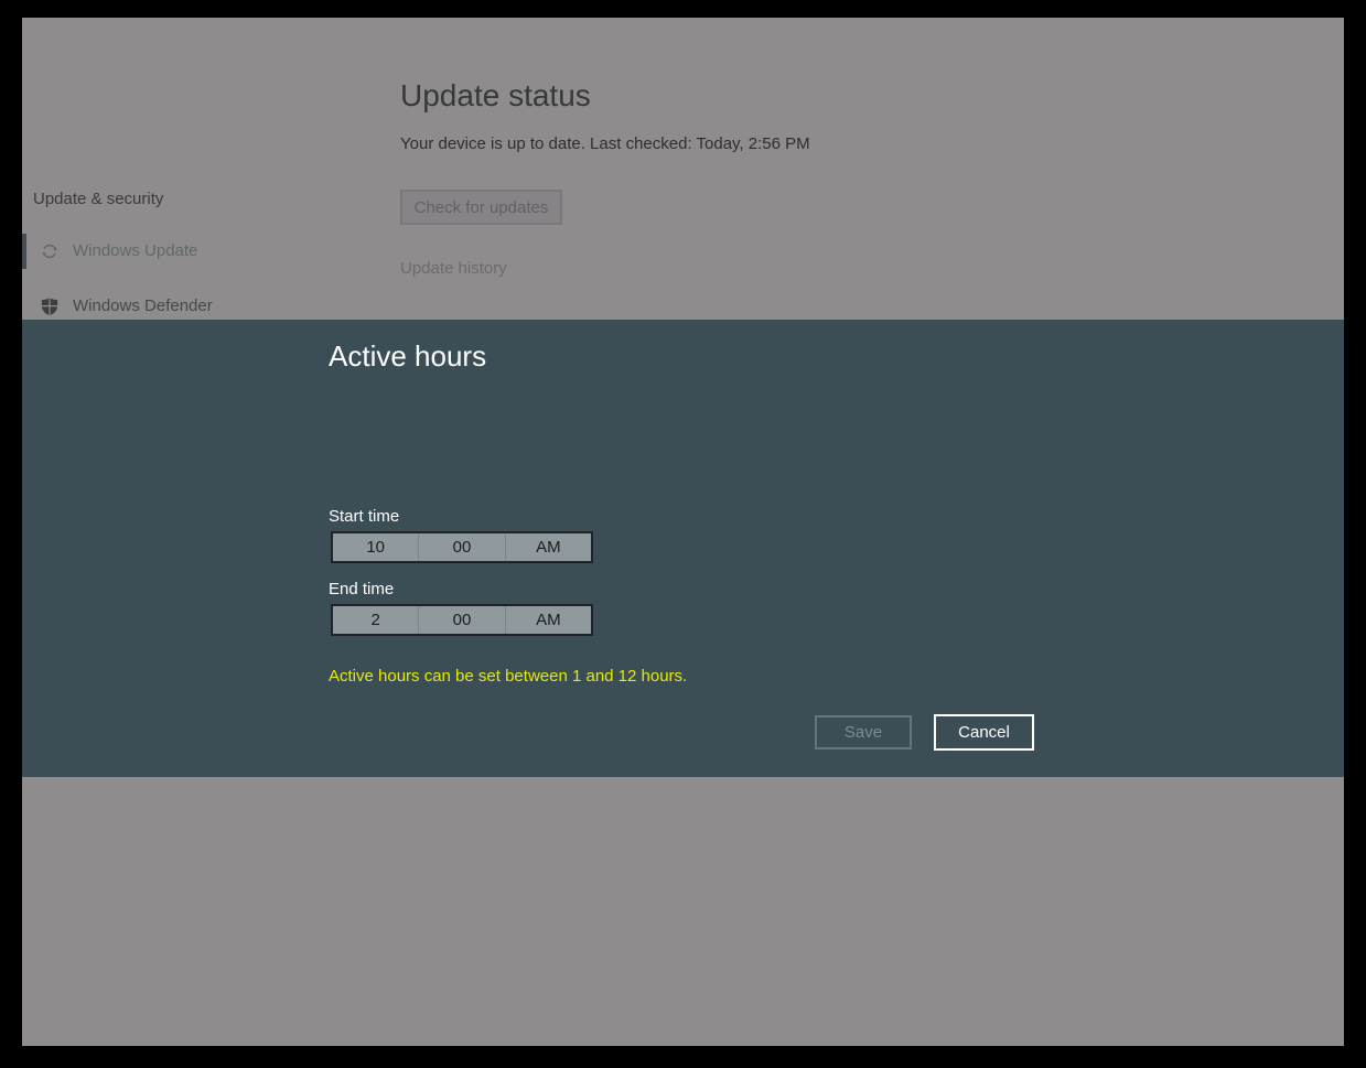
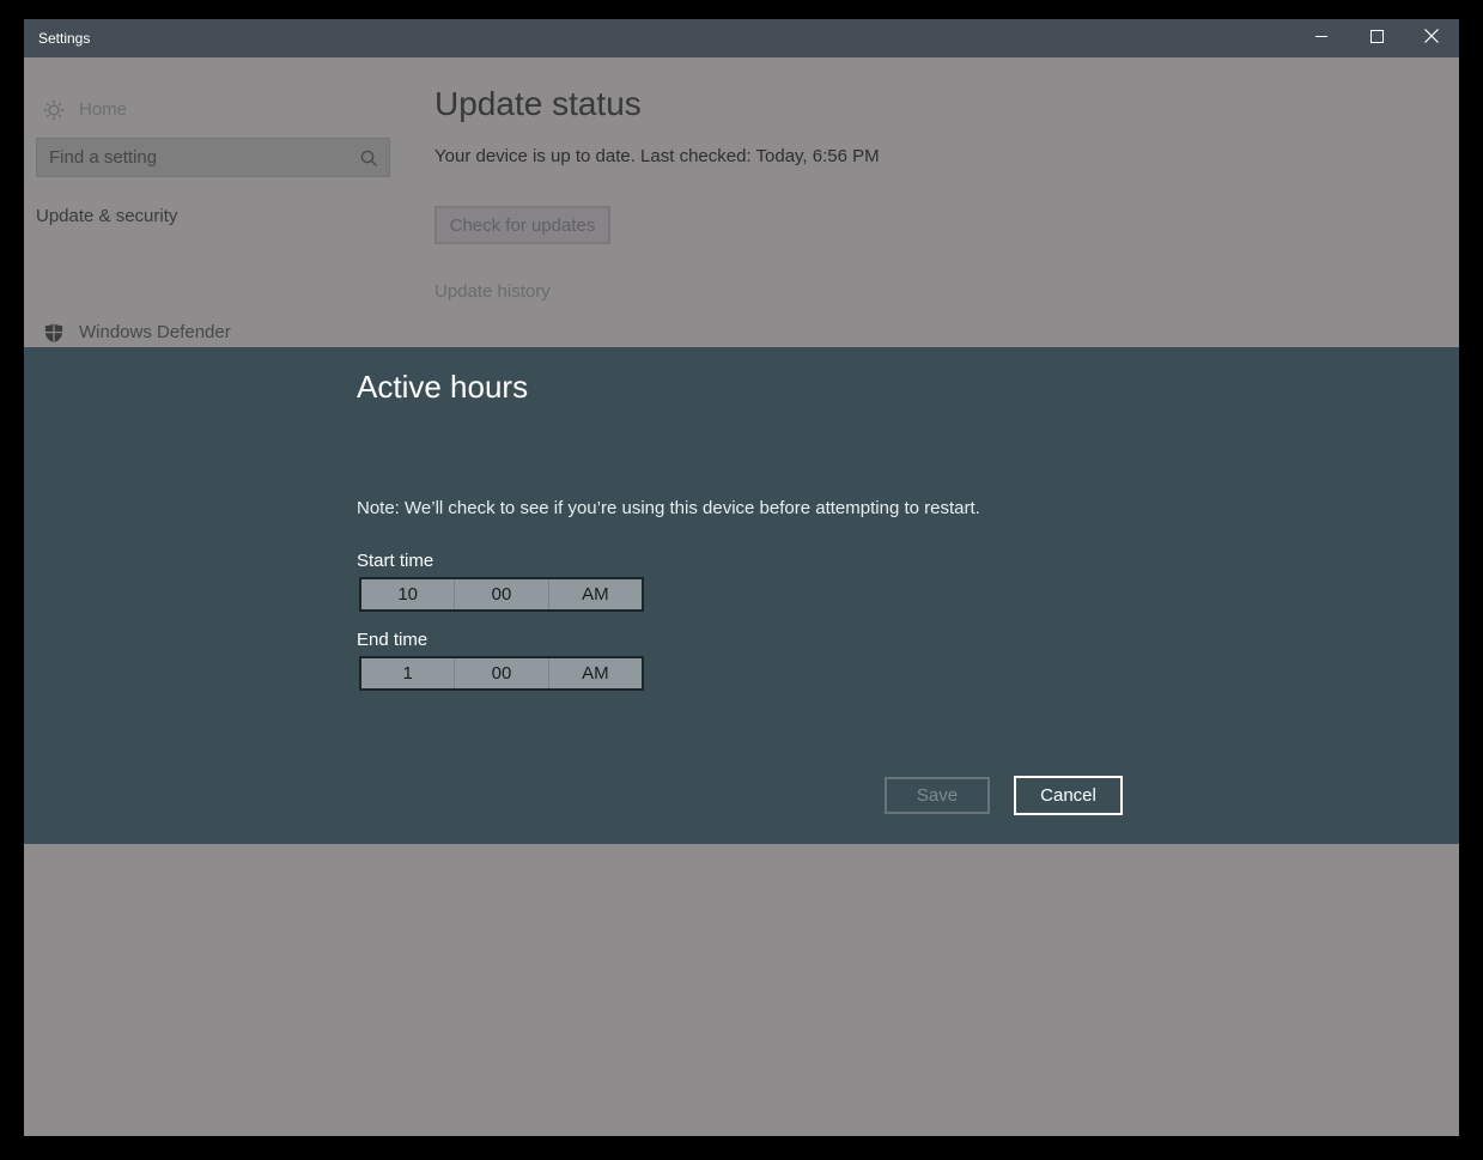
+ Settings
+ Home
+ Find a setting
  Update & security
- Windows Update
  Windows Defender
  Update status
- Your device is up to date. Last checked: Today, 2:56 PM
+ Your device is up to date. Last checked: Today, 6:56 PM
  Check for updates
  Update history
  Active hours
+ Note: We’ll check to see if you’re using this device before attempting to restart.
  Start time
  10
  00
  AM
  End time
- 2
+ 1
  00
  AM
- Active hours can be set between 1 and 12 hours.
  Save
  Cancel
